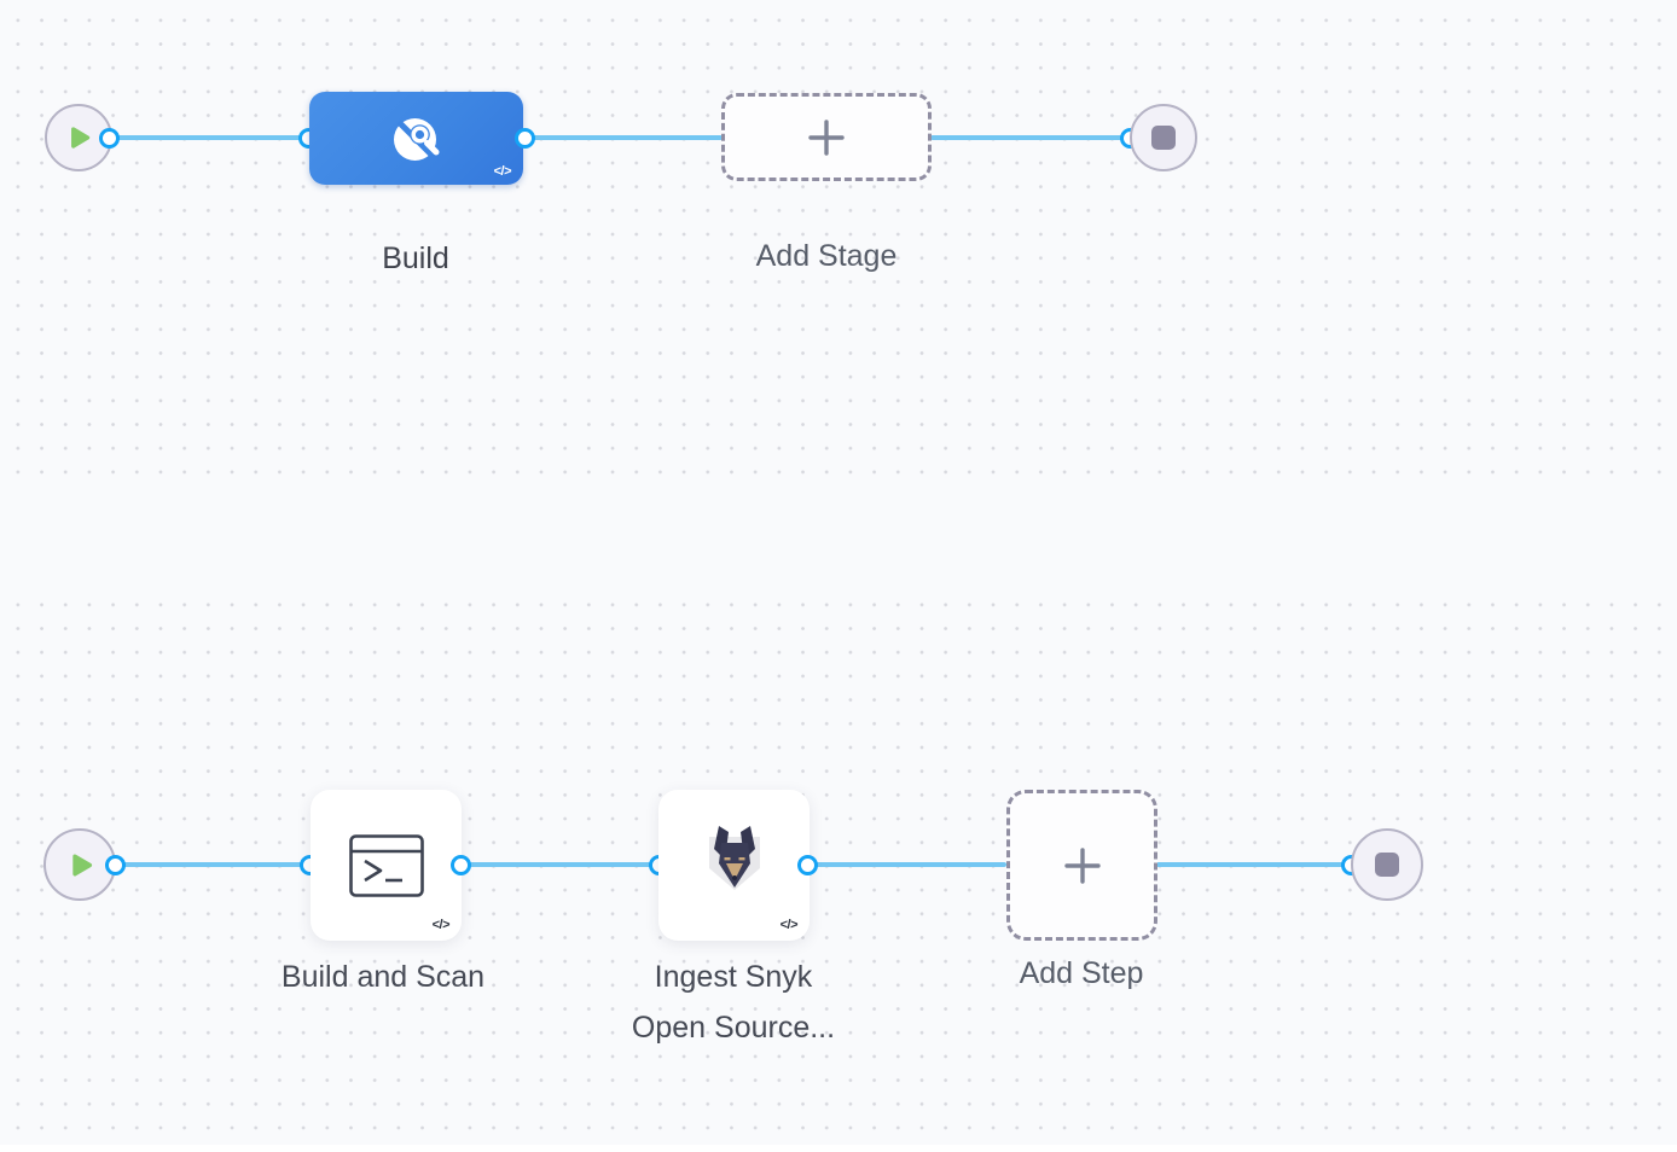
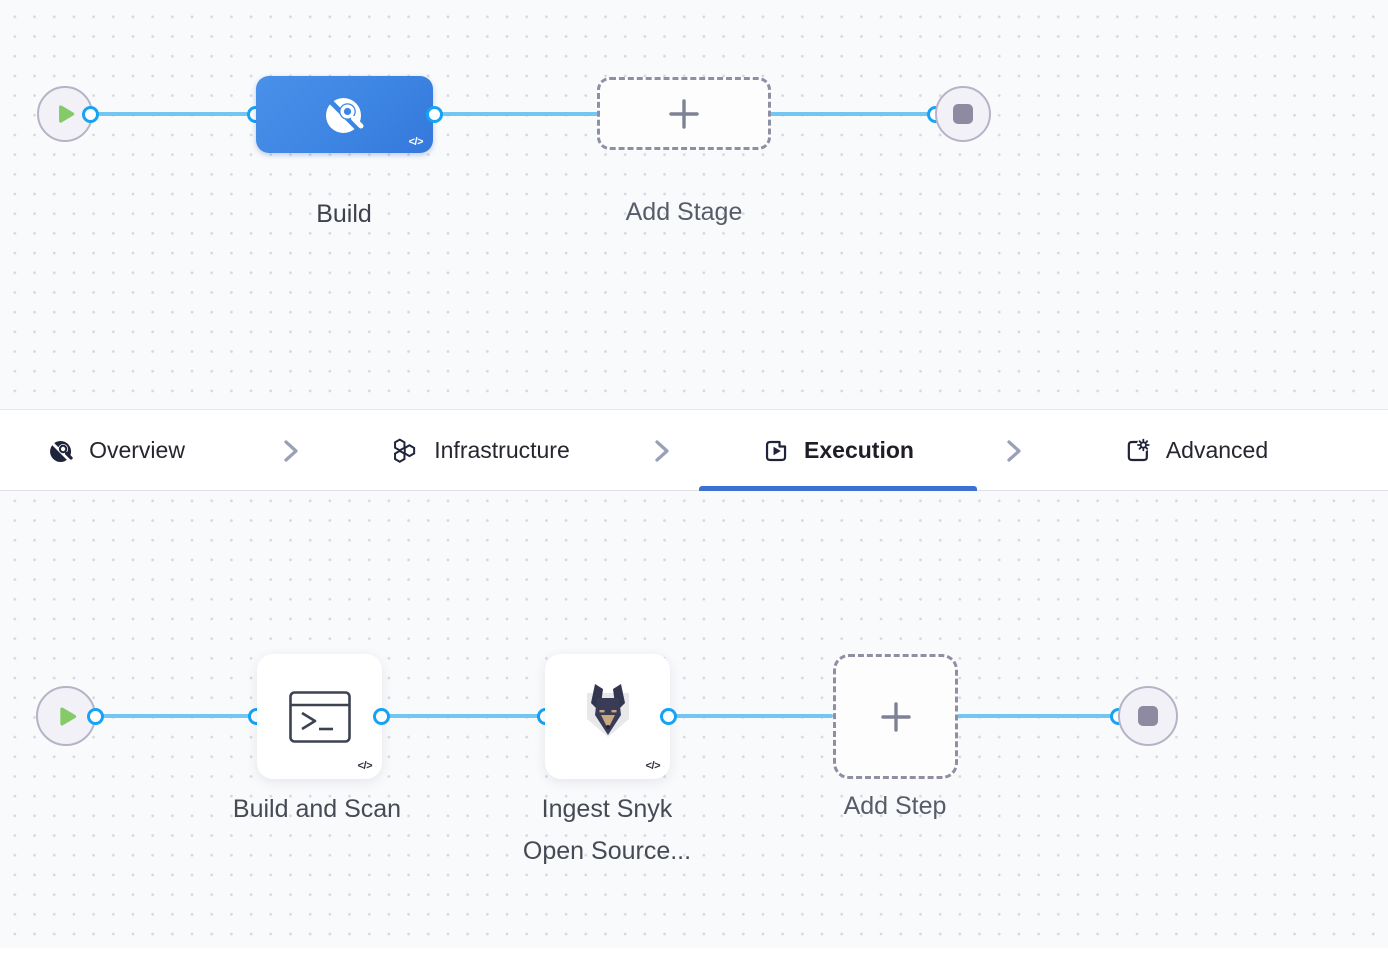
  </>
  Build
  Add Stage
+ Overview
+ Infrastructure
+ Execution
+ Advanced
  </>
  </>
  Build and Scan
  Ingest Snyk Open Source...
  Add Step
